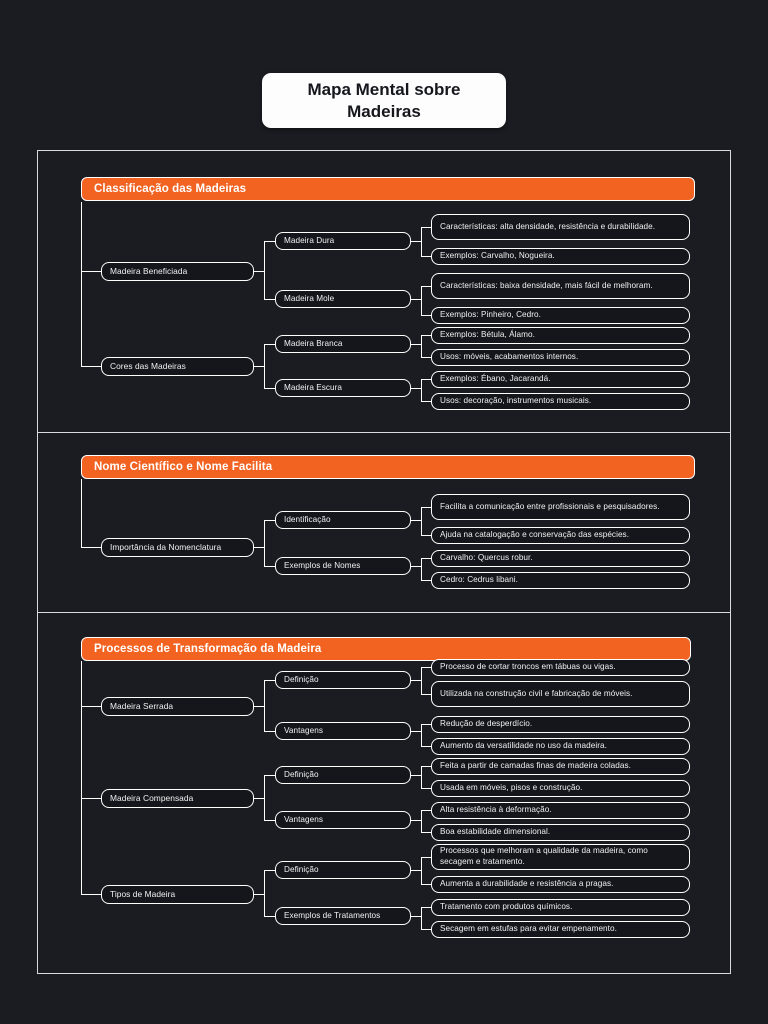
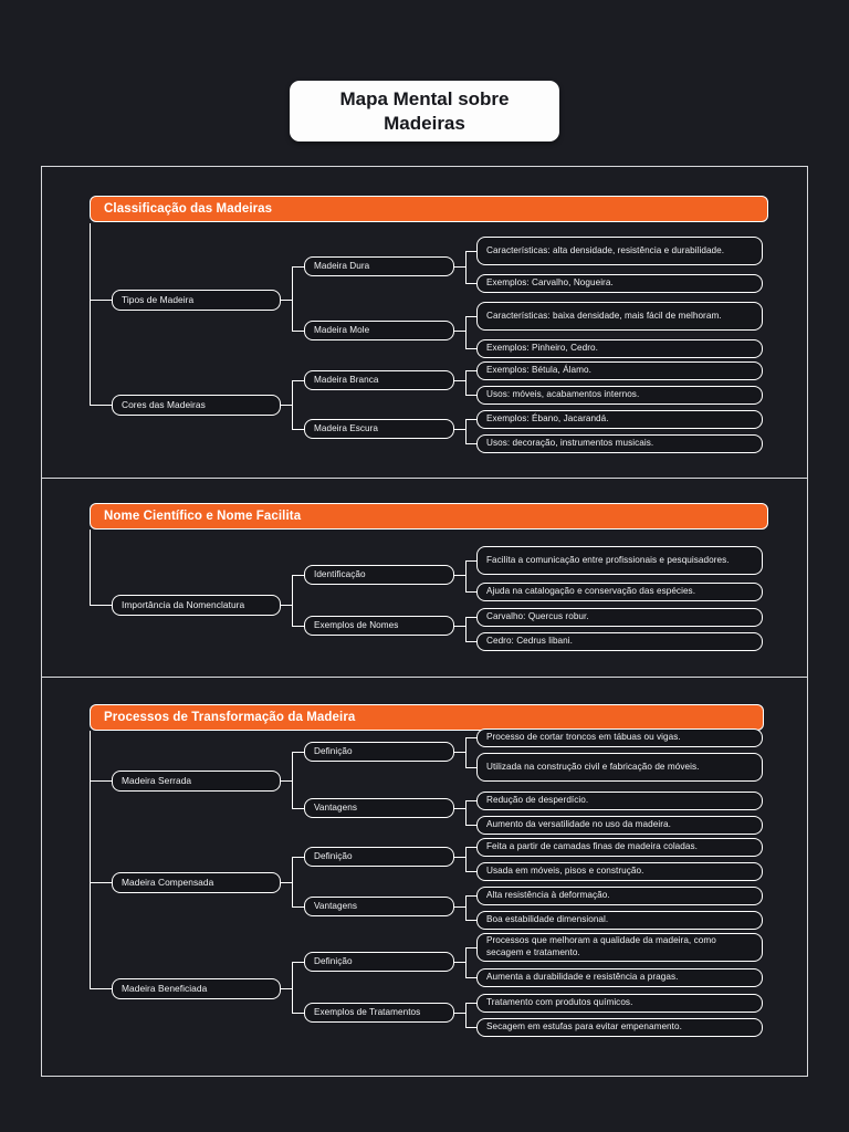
  Mapa Mental sobre Madeiras
  Classificação das Madeiras
- Madeira Beneficiada
+ Tipos de Madeira
  Madeira Dura
  Madeira Mole
  Características: alta densidade, resistência e durabilidade.
  Exemplos: Carvalho, Nogueira.
  Características: baixa densidade, mais fácil de melhoram.
  Exemplos: Pinheiro, Cedro.
  Cores das Madeiras
  Madeira Branca
  Madeira Escura
  Exemplos: Bétula, Álamo.
  Usos: móveis, acabamentos internos.
  Exemplos: Ébano, Jacarandá.
  Usos: decoração, instrumentos musicais.
  Nome Científico e Nome Facilita
  Importância da Nomenclatura
  Identificação
  Exemplos de Nomes
  Facilita a comunicação entre profissionais e pesquisadores.
  Ajuda na catalogação e conservação das espécies.
  Carvalho: Quercus robur.
  Cedro: Cedrus libani.
  Processos de Transformação da Madeira
  Madeira Serrada
  Definição
  Vantagens
  Processo de cortar troncos em tábuas ou vigas.
  Utilizada na construção civil e fabricação de móveis.
  Redução de desperdício.
  Aumento da versatilidade no uso da madeira.
  Madeira Compensada
  Definição
  Vantagens
  Feita a partir de camadas finas de madeira coladas.
  Usada em móveis, pisos e construção.
  Alta resistência à deformação.
  Boa estabilidade dimensional.
- Tipos de Madeira
+ Madeira Beneficiada
  Definição
  Exemplos de Tratamentos
  Processos que melhoram a qualidade da madeira, como secagem e tratamento.
  Aumenta a durabilidade e resistência a pragas.
  Tratamento com produtos químicos.
  Secagem em estufas para evitar empenamento.
